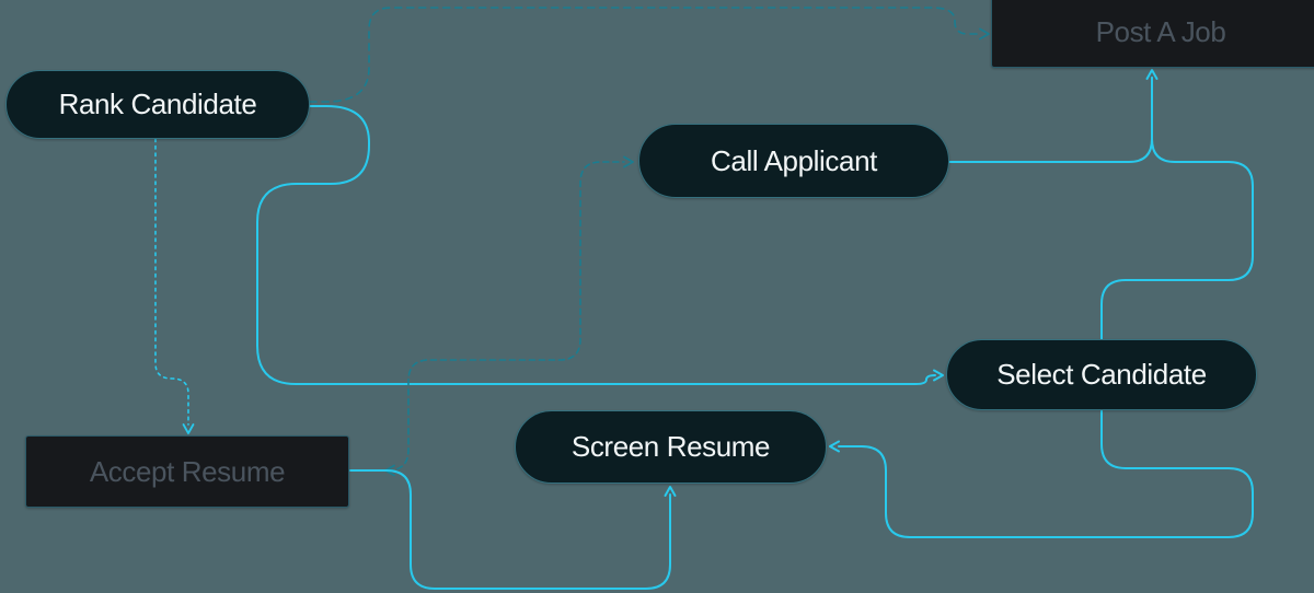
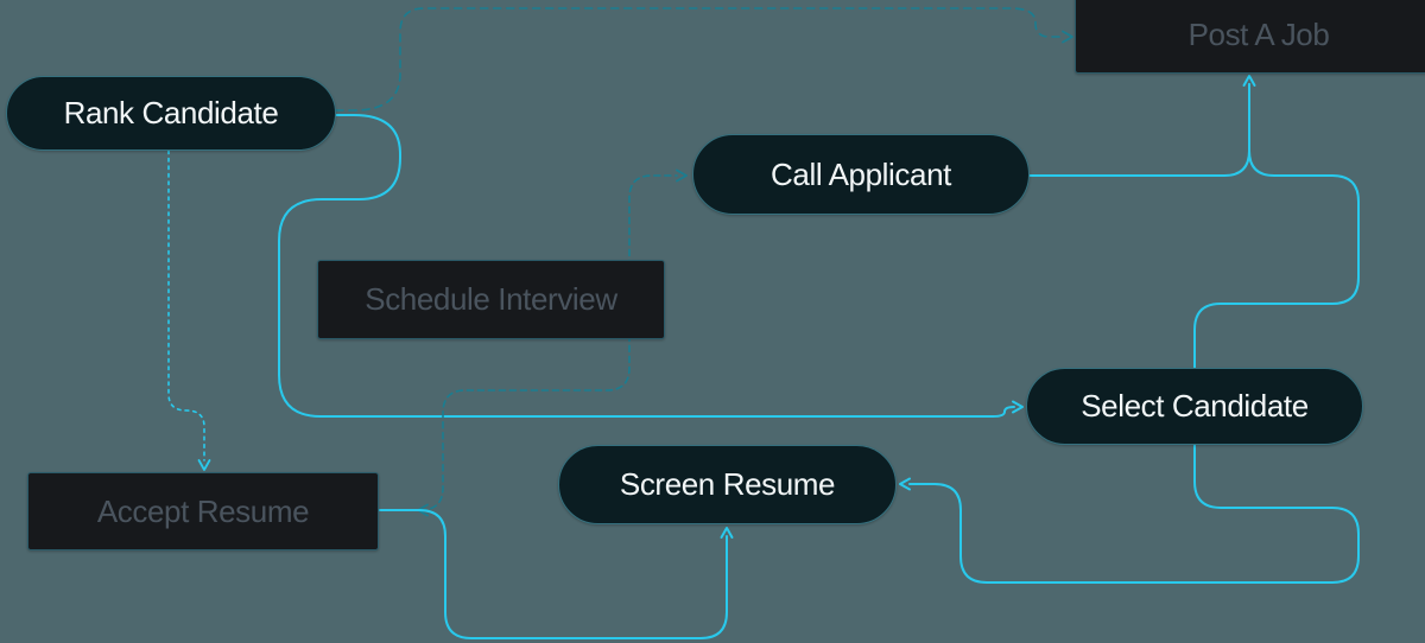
  Rank Candidate
  Post A Job
  Call Applicant
+ Schedule Interview
  Select Candidate
  Screen Resume
  Accept Resume
